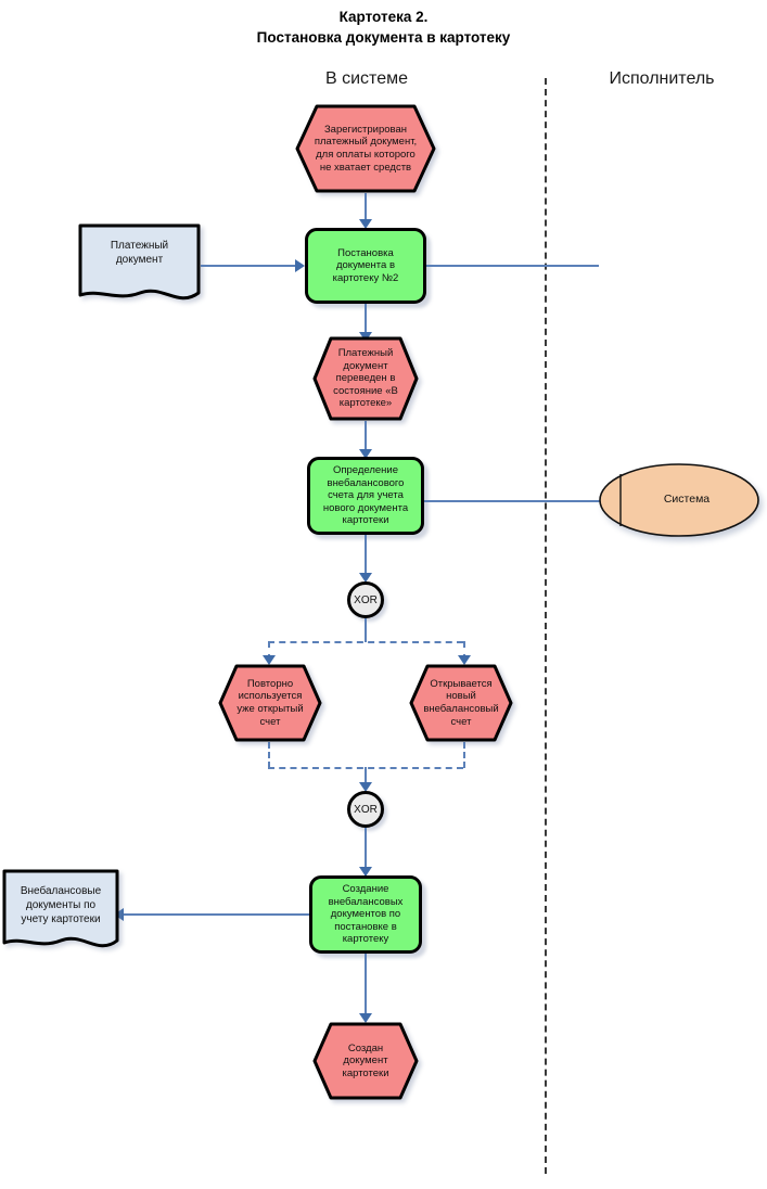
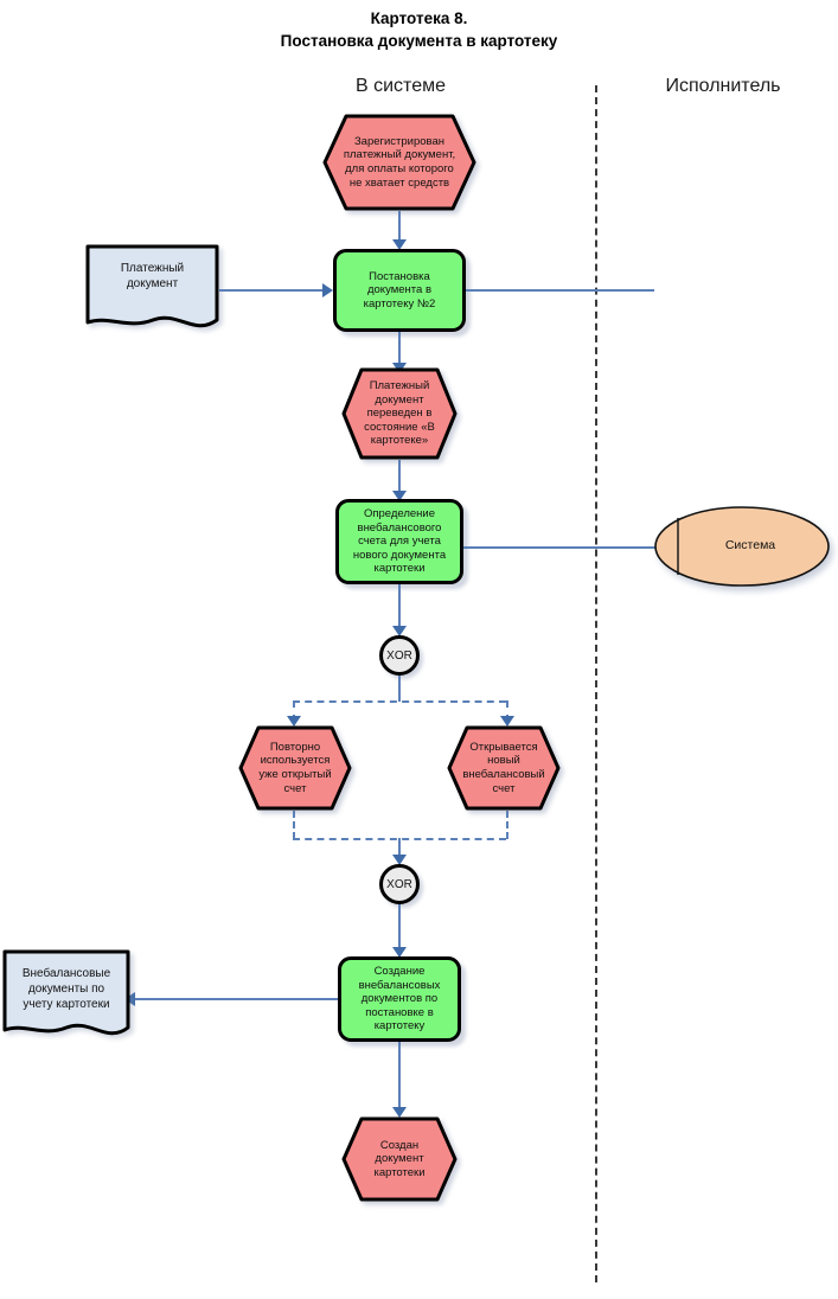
- Картотека 2.
+ Картотека 8.
  Постановка документа в картотеку
  В системе
  Исполнитель
  Зарегистрирован
  платежный документ,
  для оплаты которого
  не хватает средств
  Платежный
  документ
  Постановка
  документа в
  картотеку №2
  Платежный
  документ
  переведен в
  состояние «В
  картотеке»
  Определение
  внебалансового
  счета для учета
  нового документа
  картотеки
  Система
  XOR
  Повторно
  используется
  уже открытый
  счет
  Открывается
  новый
  внебалансовый
  счет
  XOR
  Создание
  внебалансовых
  документов по
  постановке в
  картотеку
  Внебалансовые
  документы по
  учету картотеки
  Создан
  документ
  картотеки
